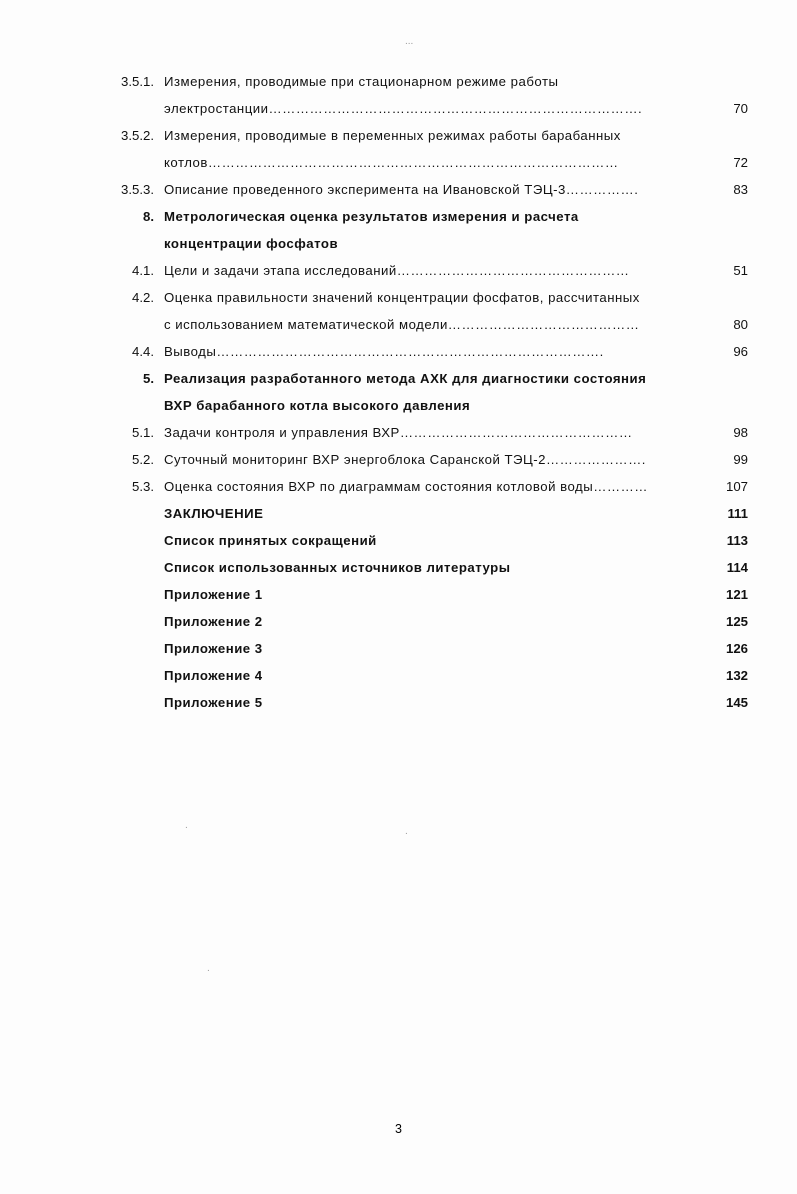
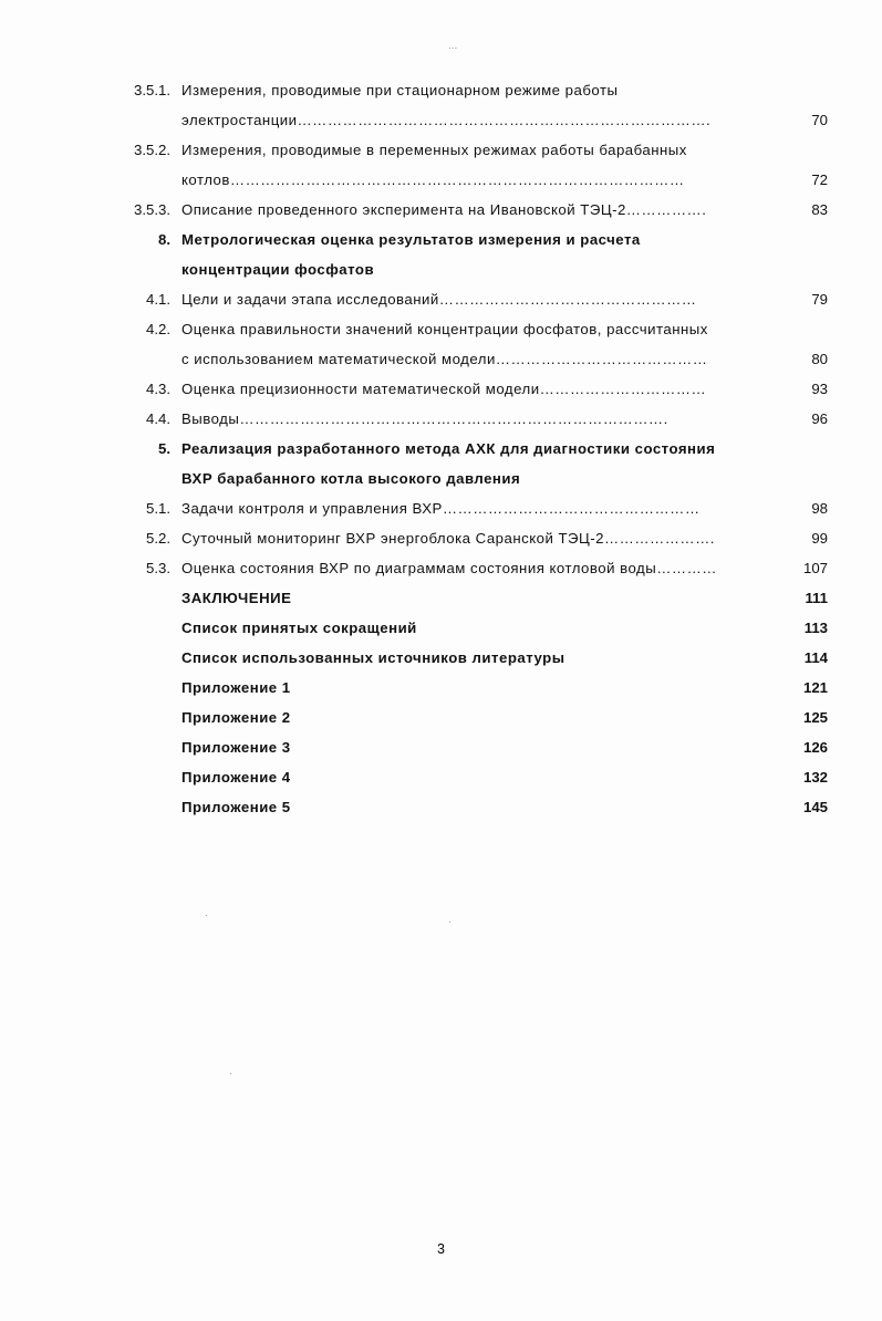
  ...
  .
  .
  .
  3.5.1.
  Измерения, проводимые при стационарном режиме работы
  электростанции……………………………………………………………………….
  70
  3.5.2.
  Измерения, проводимые в переменных режимах работы барабанных
  котлов………………………………………………………………………………
  72
  3.5.3.
- Описание проведенного эксперимента на Ивановской ТЭЦ-3…………….
+ Описание проведенного эксперимента на Ивановской ТЭЦ-2…………….
  83
  8.
  Метрологическая оценка результатов измерения и расчета
  концентрации фосфатов
  4.1.
  Цели и задачи этапа исследований……………………………………………
- 51
+ 79
  4.2.
  Оценка правильности значений концентрации фосфатов, рассчитанных
  с использованием математической модели……………………………………
  80
+ 4.3.
+ Оценка прецизионности математической модели……………………………
+ 93
  4.4.
  Выводы………………………………………………………………………….
  96
  5.
  Реализация разработанного метода АХК для диагностики состояния
  ВХР барабанного котла высокого давления
  5.1.
  Задачи контроля и управления ВХР……………………………………………
  98
  5.2.
  Суточный мониторинг ВХР энергоблока Саранской ТЭЦ-2………………….
  99
  5.3.
  Оценка состояния ВХР по диаграммам состояния котловой воды…………
  107
  ЗАКЛЮЧЕНИЕ
  111
  Список принятых сокращений
  113
  Список использованных источников литературы
  114
  Приложение 1
  121
  Приложение 2
  125
  Приложение 3
  126
  Приложение 4
  132
  Приложение 5
  145
  3
